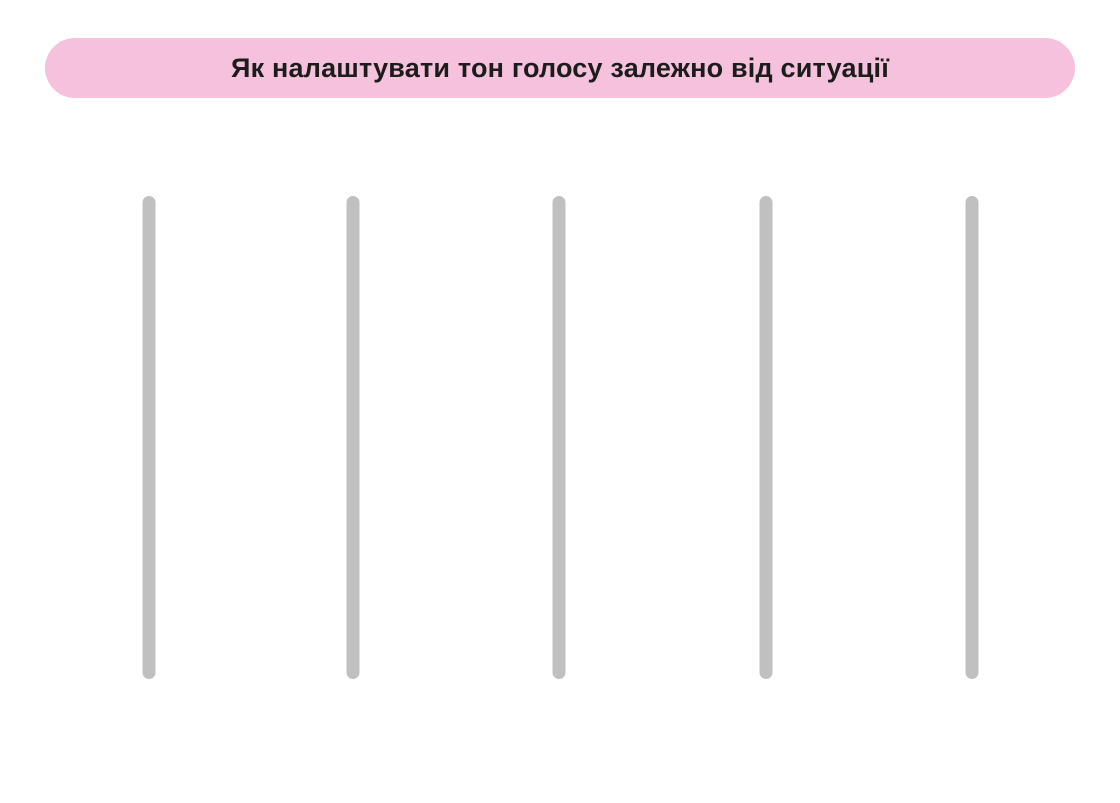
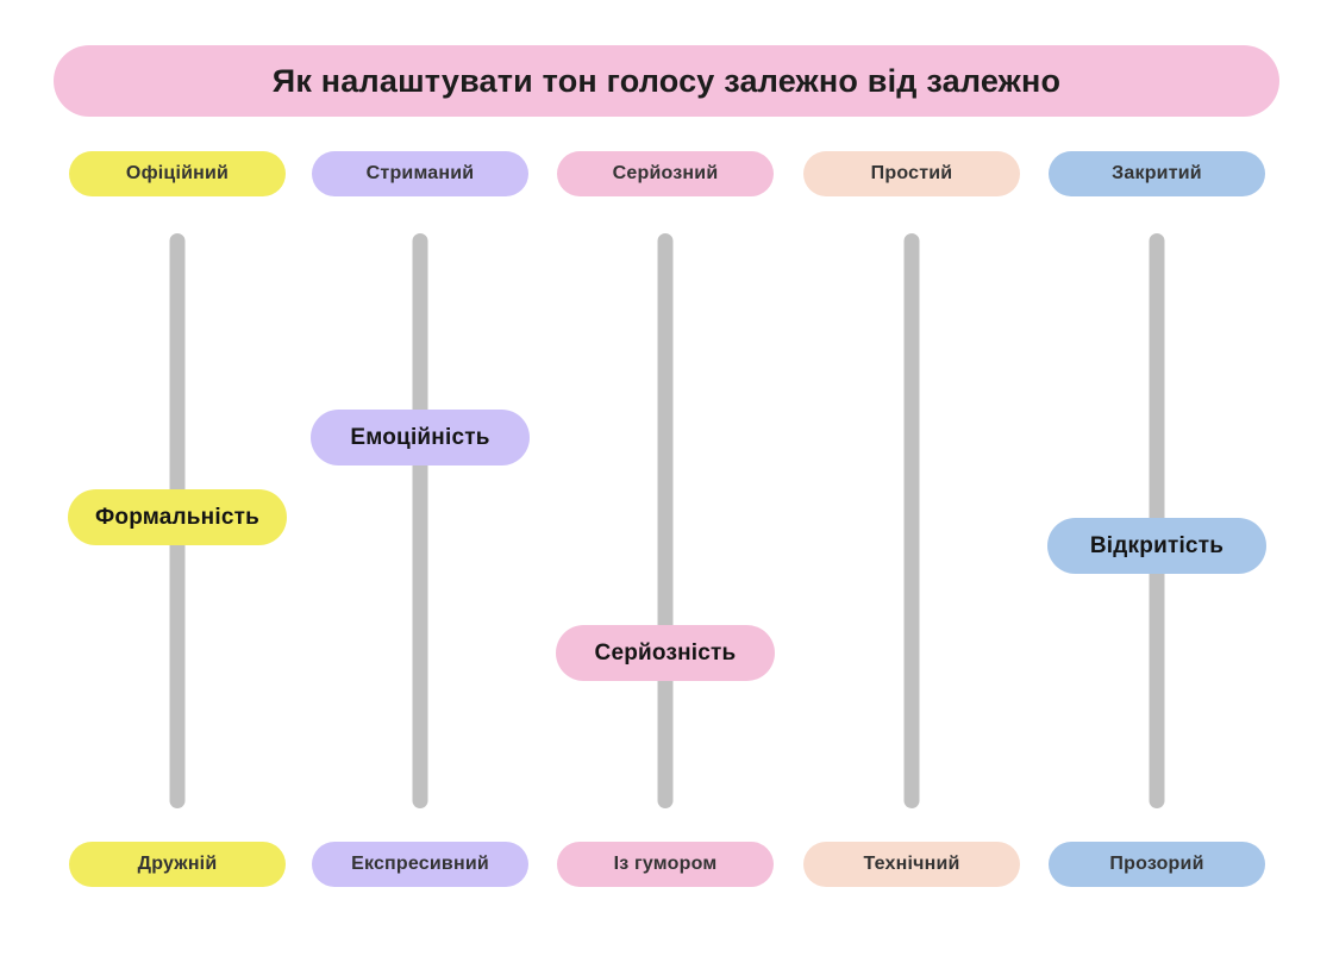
- Як налаштувати тон голосу залежно від ситуації
+ Як налаштувати тон голосу залежно від залежно
+ Офіційний
+ Формальність
+ Дружній
+ Стриманий
+ Емоційність
+ Експресивний
+ Серйозний
+ Серйозність
+ Із гумором
+ Простий
+ Технічний
+ Закритий
+ Відкритість
+ Прозорий
